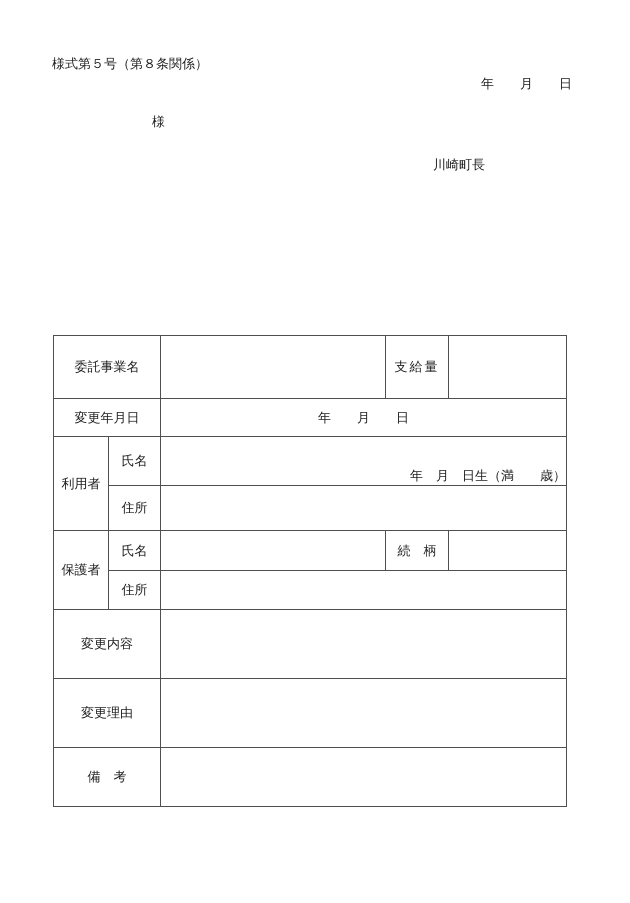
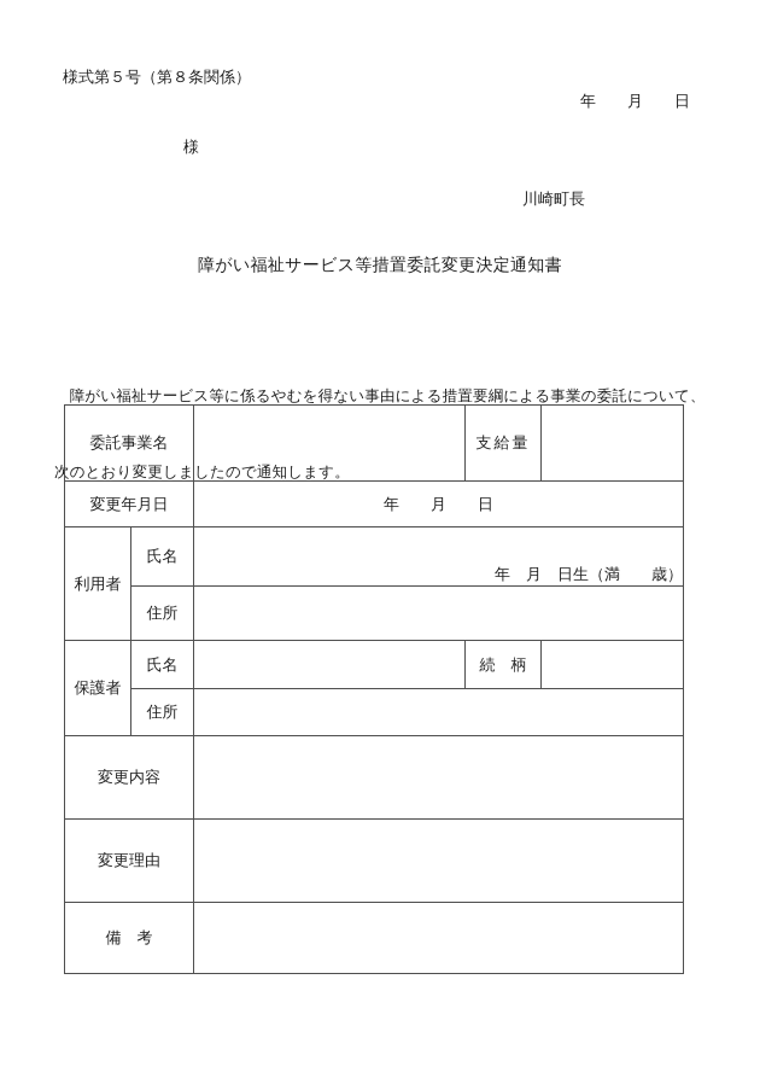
  様式第５号（第８条関係）
  年 月 日
  様
  川崎町長
+ 障がい福祉サービス等措置委託変更決定通知書
+ 障がい福祉サービス等に係るやむを得ない事由による措置要綱による事業の委託について、
+ 次のとおり変更しましたので通知します。
  委託事業名		支給量
  変更年月日	年 月 日
  利用者	氏名	年 月 日生（満 歳）
  住所
  保護者	氏名		続 柄
  住所
  変更内容
  変更理由
  備 考
